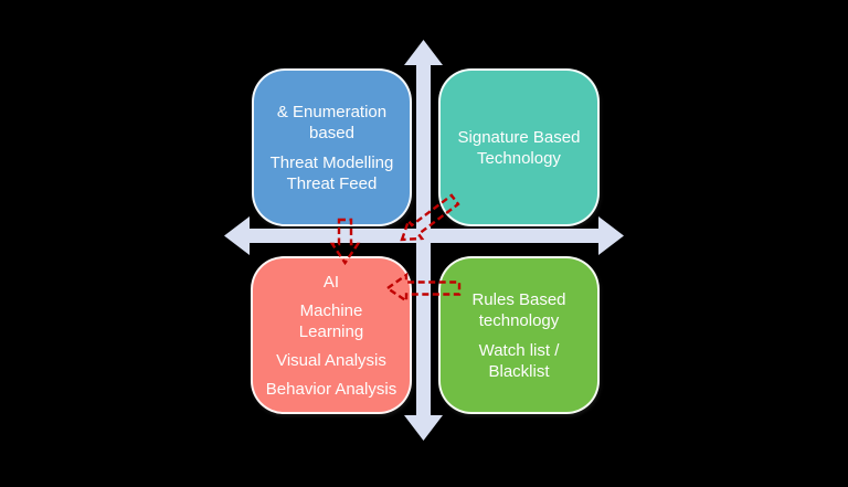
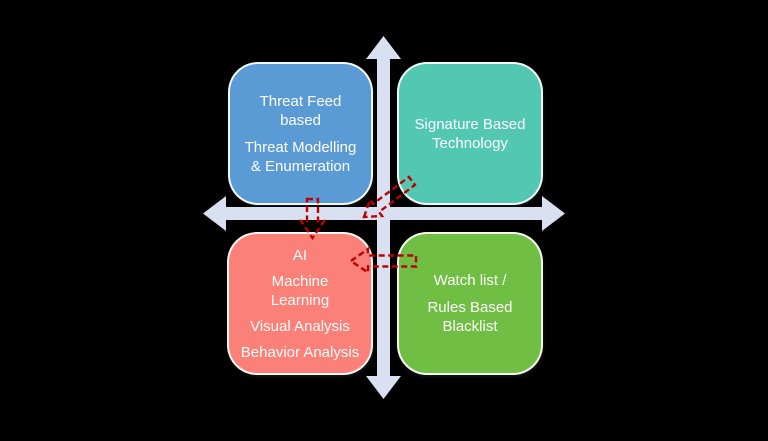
- & Enumeration
+ Threat Feed
  based
  Threat Modelling
- Threat Feed
+ & Enumeration
  Signature Based
  Technology
  AI
  Machine
  Learning
  Visual Analysis
  Behavior Analysis
- Rules Based
+ Watch list /
- technology
- Watch list /
+ Rules Based
  Blacklist
